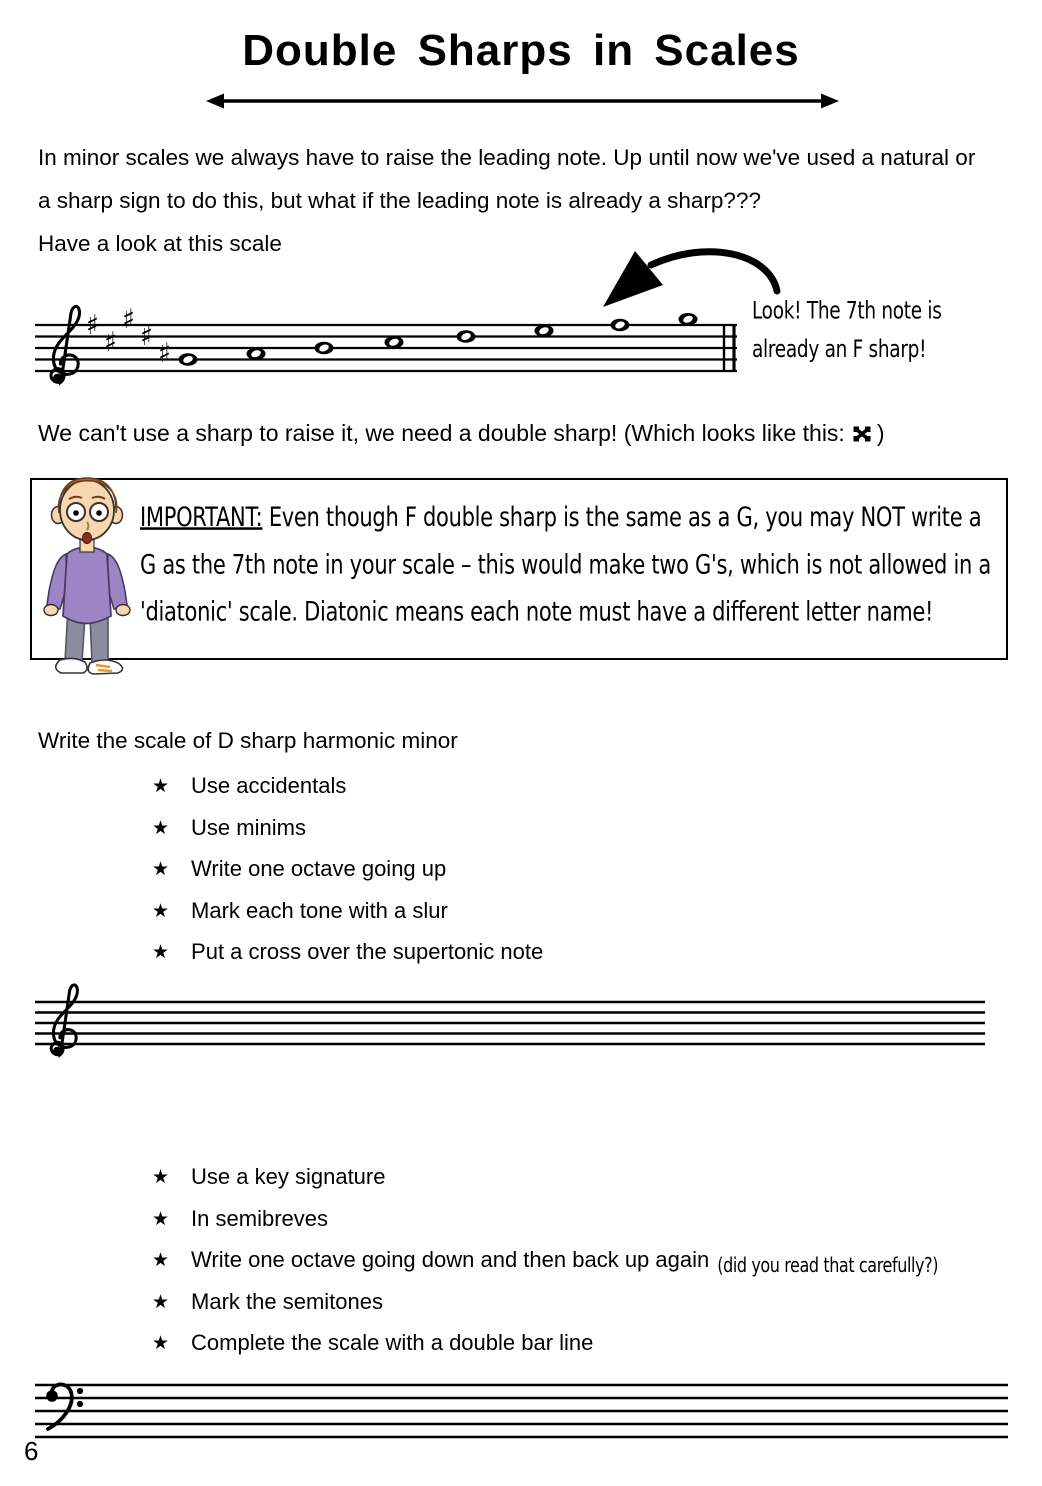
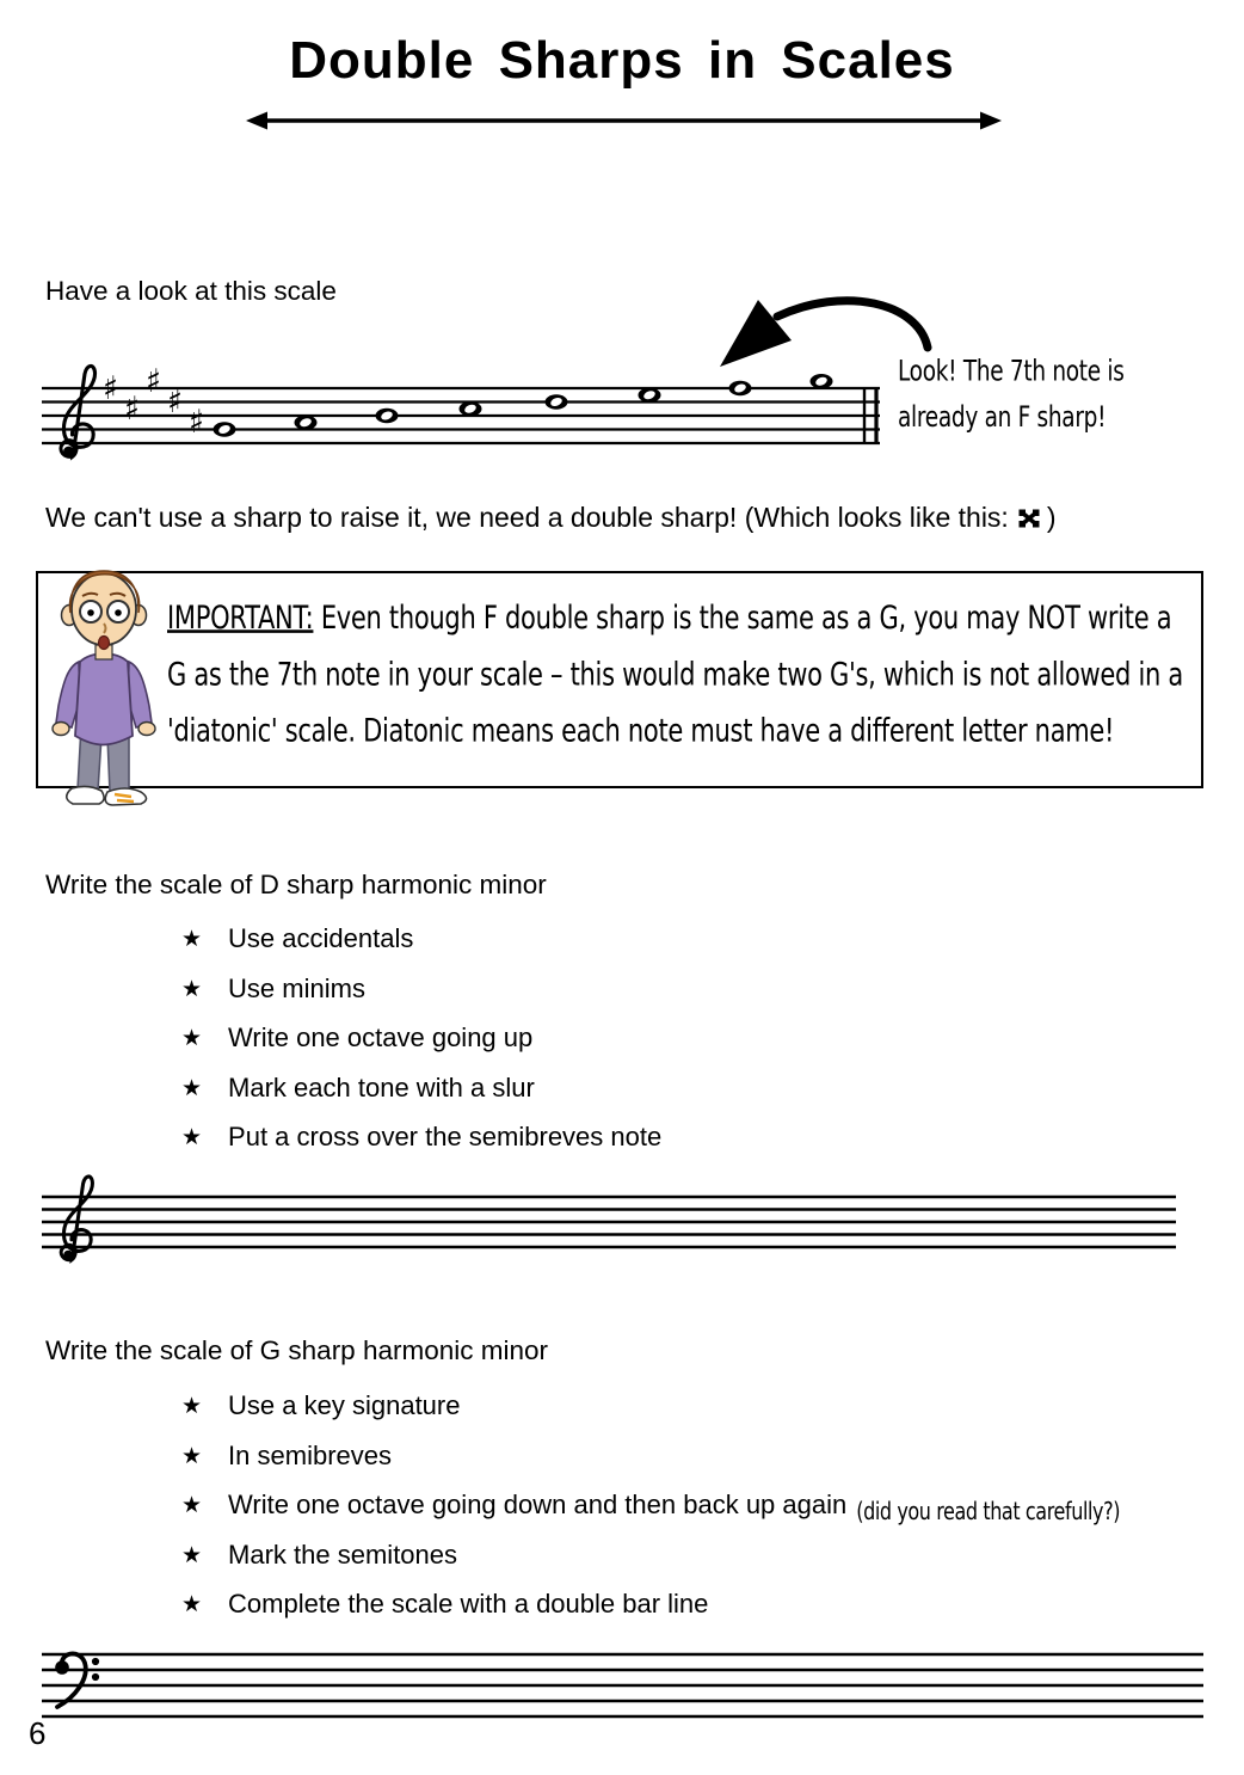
  Double Sharps in Scales
- In minor scales we always have to raise the leading note. Up until now we've used a natural or a sharp sign to do this, but what if the leading note is already a sharp???
  Have a look at this scale
  ♯
  ♯
  ♯
  ♯
  ♯
  Look! The 7th note is
  already an F sharp!
  We can't use a sharp to raise it, we need a double sharp! (Which looks like this: )
  IMPORTANT: Even though F double sharp is the same as a G, you may NOT write a G as the 7th note in your scale – this would make two G's, which is not allowed in a 'diatonic' scale. Diatonic means each note must have a different letter name!
  Write the scale of D sharp harmonic minor
  ★
  Use accidentals
  ★
  Use minims
  ★
  Write one octave going up
  ★
  Mark each tone with a slur
  ★
- Put a cross over the supertonic note
+ Put a cross over the semibreves note
+ Write the scale of G sharp harmonic minor
  ★
  Use a key signature
  ★
  In semibreves
  ★
  Write one octave going down and then back up again
  (did you read that carefully?)
  ★
  Mark the semitones
  ★
  Complete the scale with a double bar line
  6
